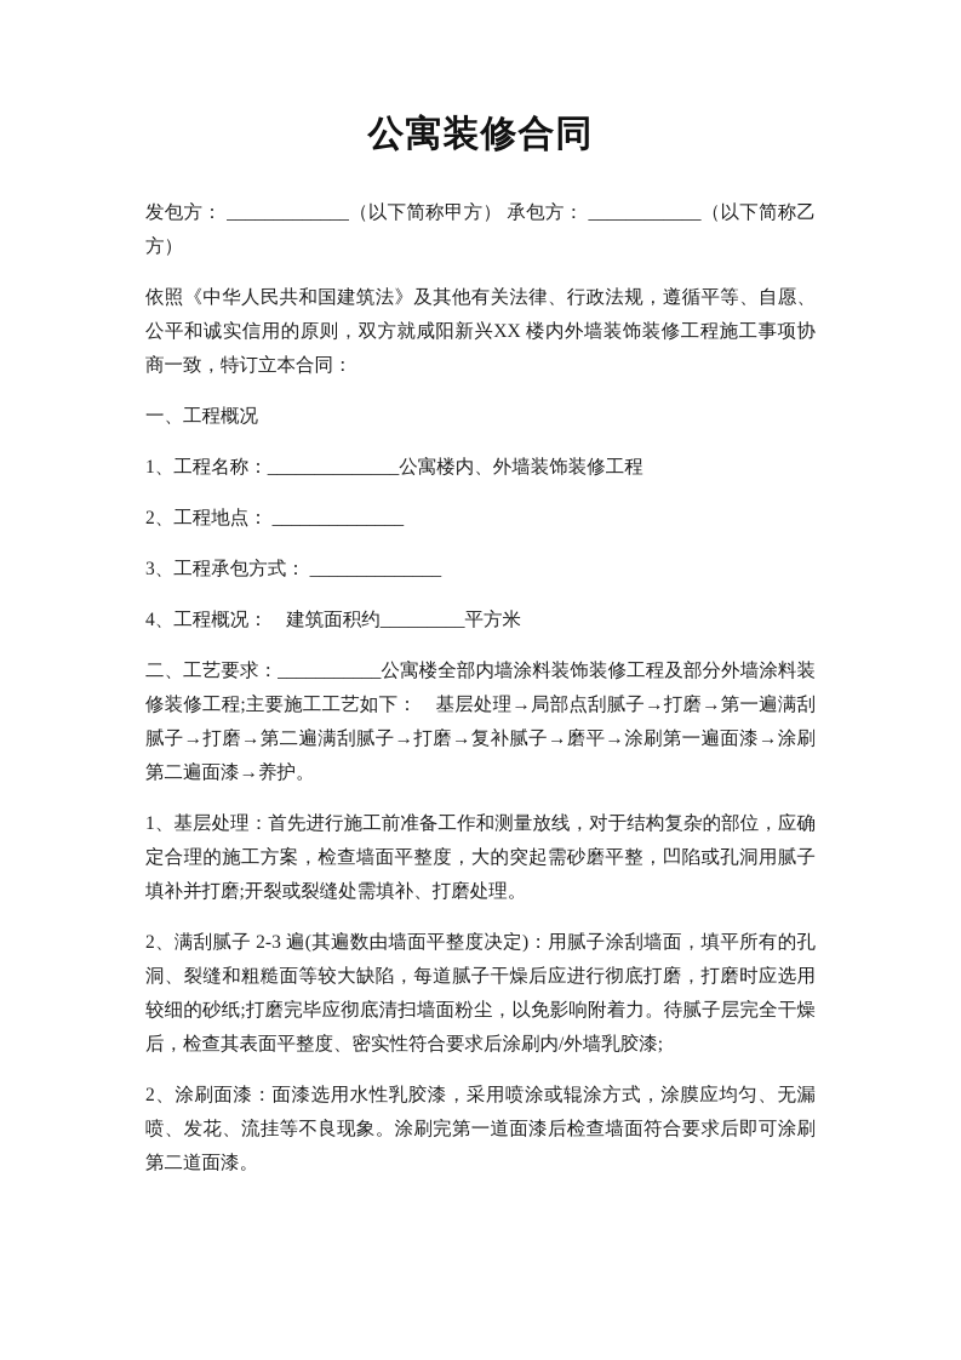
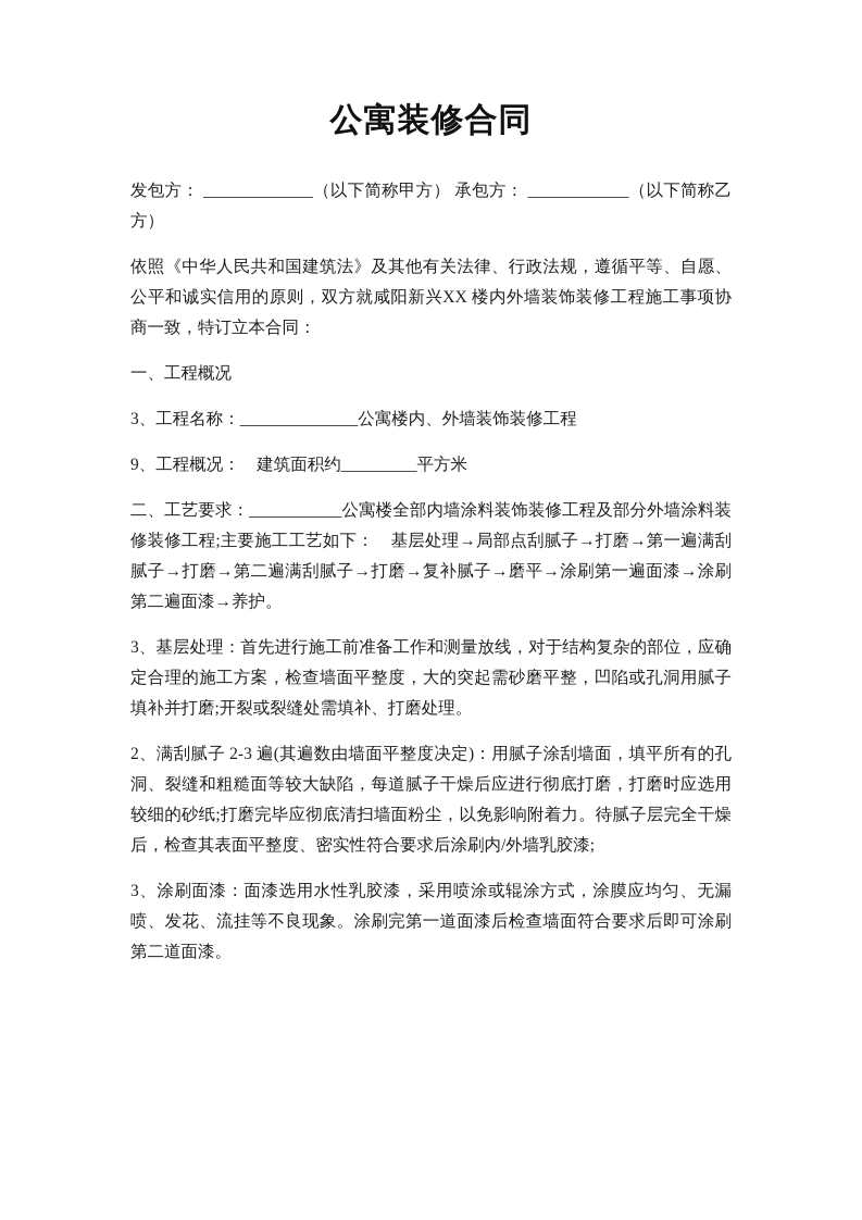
  公寓装修合同
  发包方： _____________（以下简称甲方） 承包方： ____________（以下简称乙方）
  依照《中华人民共和国建筑法》及其他有关法律、行政法规，遵循平等、自愿、公平和诚实信用的原则，双方就咸阳新兴XX 楼内外墙装饰装修工程施工事项协商一致，特订立本合同：
  一、工程概况
- 1、工程名称：______________公寓楼内、外墙装饰装修工程
+ 3、工程名称：______________公寓楼内、外墙装饰装修工程
- 2、工程地点： ______________
- 3、工程承包方式： ______________
- 4、工程概况： 建筑面积约_________平方米
+ 9、工程概况： 建筑面积约_________平方米
  二、工艺要求：___________公寓楼全部内墙涂料装饰装修工程及部分外墙涂料装修装修工程;主要施工工艺如下： 基层处理→局部点刮腻子→打磨→第一遍满刮腻子→打磨→第二遍满刮腻子→打磨→复补腻子→磨平→涂刷第一遍面漆→涂刷第二遍面漆→养护。
- 1、基层处理：首先进行施工前准备工作和测量放线，对于结构复杂的部位，应确定合理的施工方案，检查墙面平整度，大的突起需砂磨平整，凹陷或孔洞用腻子填补并打磨;开裂或裂缝处需填补、打磨处理。
+ 3、基层处理：首先进行施工前准备工作和测量放线，对于结构复杂的部位，应确定合理的施工方案，检查墙面平整度，大的突起需砂磨平整，凹陷或孔洞用腻子填补并打磨;开裂或裂缝处需填补、打磨处理。
  2、满刮腻子 2-3 遍(其遍数由墙面平整度决定)：用腻子涂刮墙面，填平所有的孔洞、裂缝和粗糙面等较大缺陷，每道腻子干燥后应进行彻底打磨，打磨时应选用较细的砂纸;打磨完毕应彻底清扫墙面粉尘，以免影响附着力。待腻子层完全干燥后，检查其表面平整度、密实性符合要求后涂刷内/外墙乳胶漆;
- 2、涂刷面漆：面漆选用水性乳胶漆，采用喷涂或辊涂方式，涂膜应均匀、无漏喷、发花、流挂等不良现象。涂刷完第一道面漆后检查墙面符合要求后即可涂刷第二道面漆。
+ 3、涂刷面漆：面漆选用水性乳胶漆，采用喷涂或辊涂方式，涂膜应均匀、无漏喷、发花、流挂等不良现象。涂刷完第一道面漆后检查墙面符合要求后即可涂刷第二道面漆。
